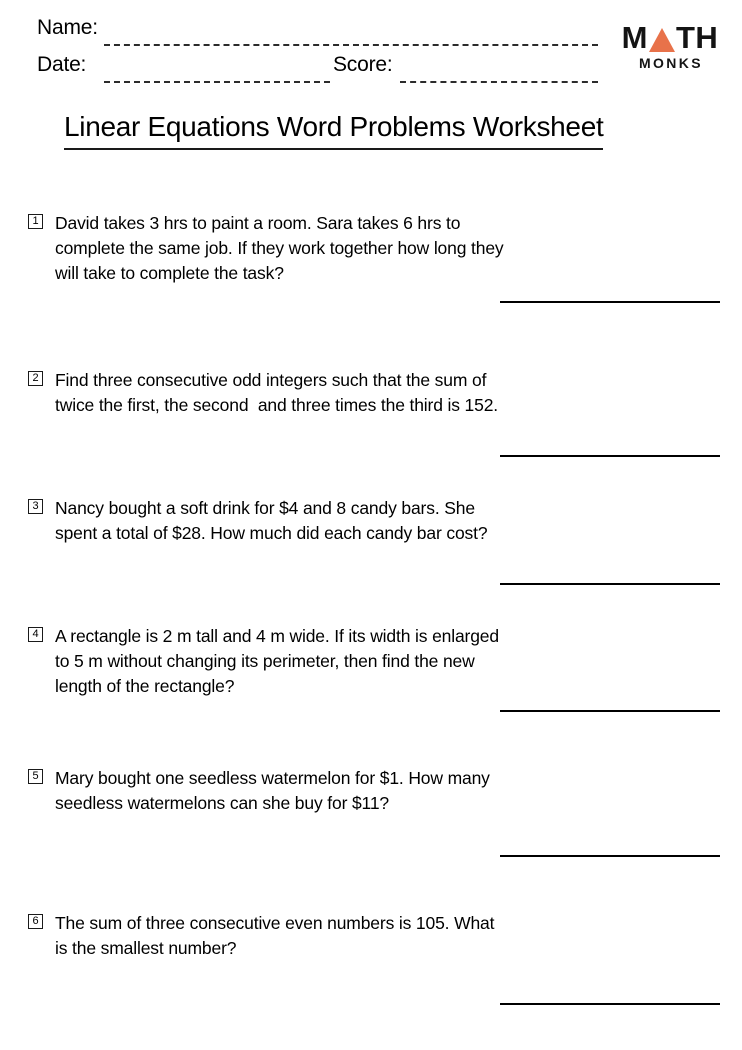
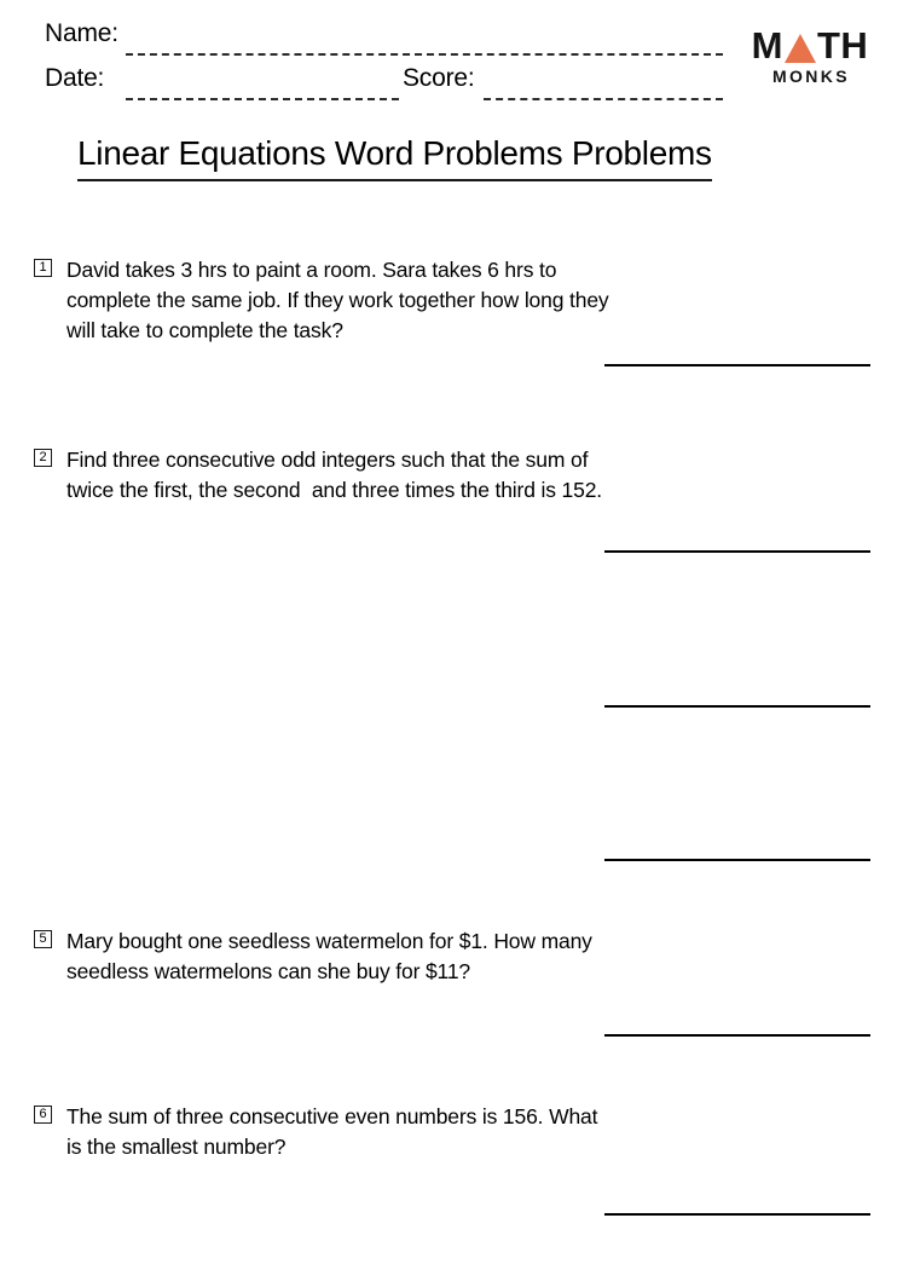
  Name:
  Date:
  Score:
  M
  TH
  MONKS
- Linear Equations Word Problems Worksheet
+ Linear Equations Word Problems Problems
  1
  David takes 3 hrs to paint a room. Sara takes 6 hrs to complete the same job. If they work together how long they will take to complete the task?
  2
  Find three consecutive odd integers such that the sum of twice the first, the second and three times the third is 152.
- 3
- Nancy bought a soft drink for $4 and 8 candy bars. She spent a total of $28. How much did each candy bar cost?
- 4
- A rectangle is 2 m tall and 4 m wide. If its width is enlarged to 5 m without changing its perimeter, then find the new length of the rectangle?
  5
  Mary bought one seedless watermelon for $1. How many seedless watermelons can she buy for $11?
  6
- The sum of three consecutive even numbers is 105. What is the smallest number?
+ The sum of three consecutive even numbers is 156. What is the smallest number?
